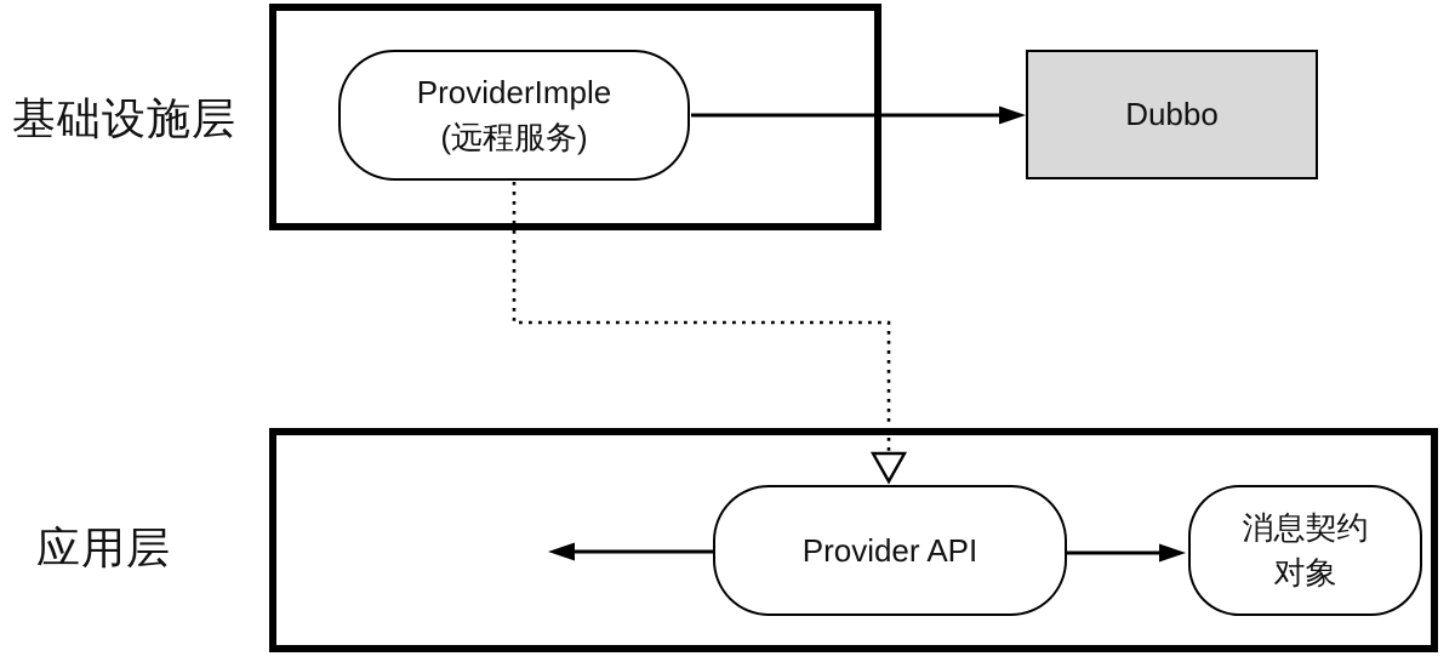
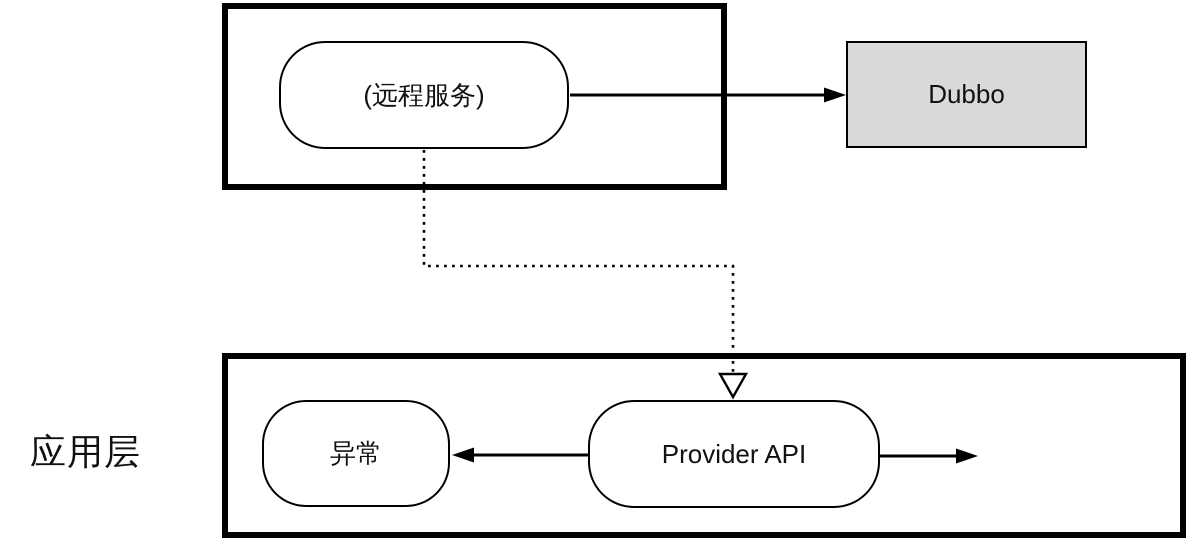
- 基础设施层
  应用层
- ProviderImple
  (远程服务)
  Dubbo
+ 异常
  Provider API
- 消息契约
- 对象
